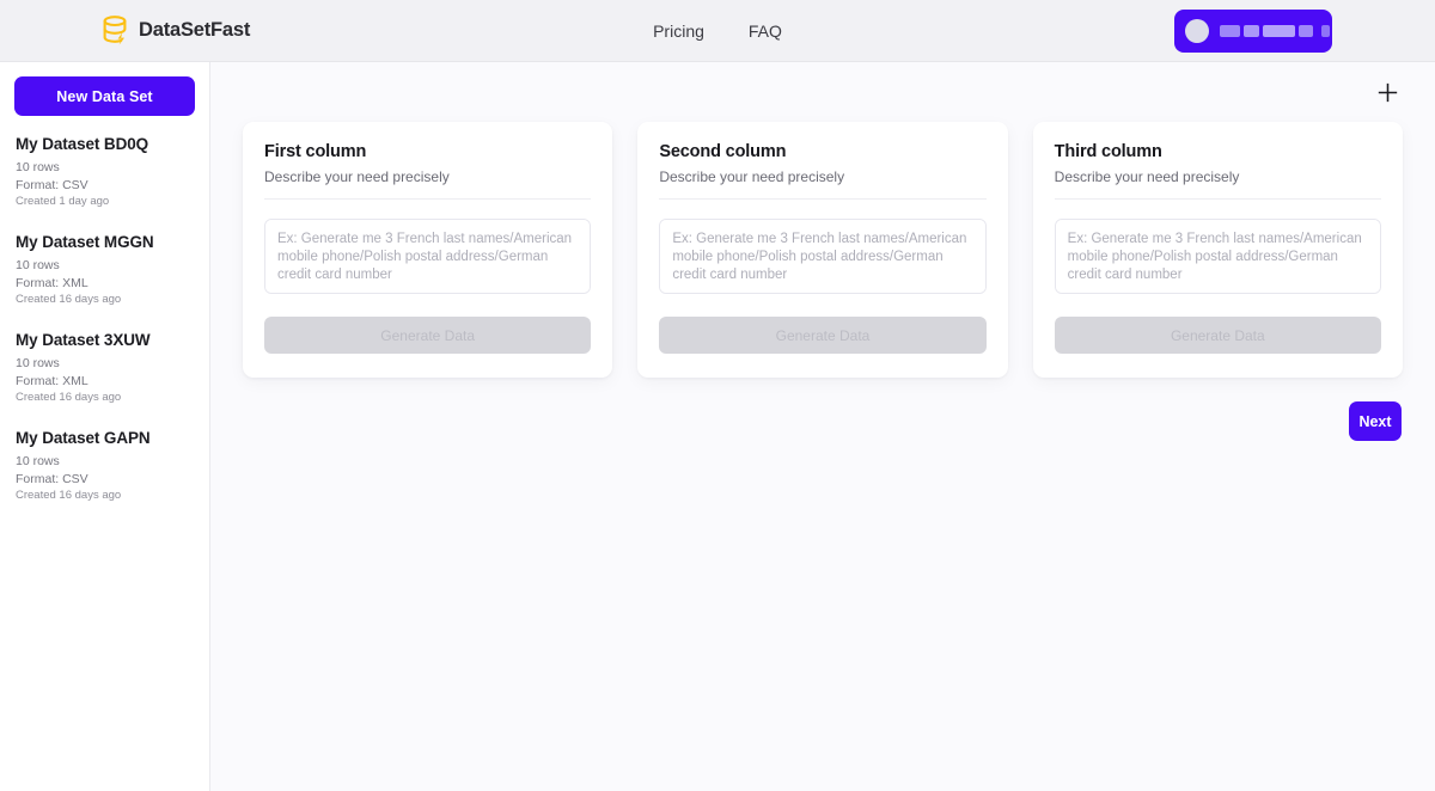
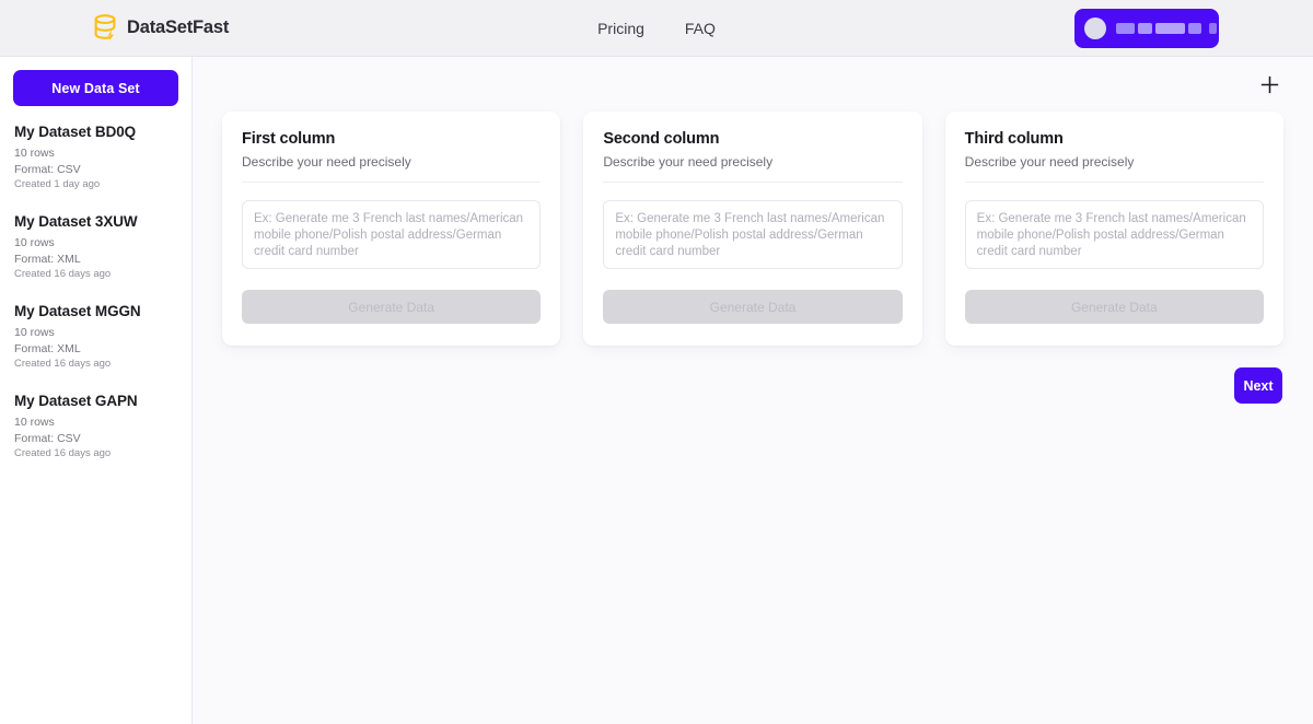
  DataSetFast
  Pricing
  FAQ
  New Data Set
  My Dataset BD0Q
  10 rows
  Format: CSV
  Created 1 day ago
- My Dataset MGGN
+ My Dataset 3XUW
  10 rows
  Format: XML
  Created 16 days ago
- My Dataset 3XUW
+ My Dataset MGGN
  10 rows
  Format: XML
  Created 16 days ago
  My Dataset GAPN
  10 rows
  Format: CSV
  Created 16 days ago
  First column
  Describe your need precisely
  Second column
  Describe your need precisely
  Third column
  Describe your need precisely
  Next
